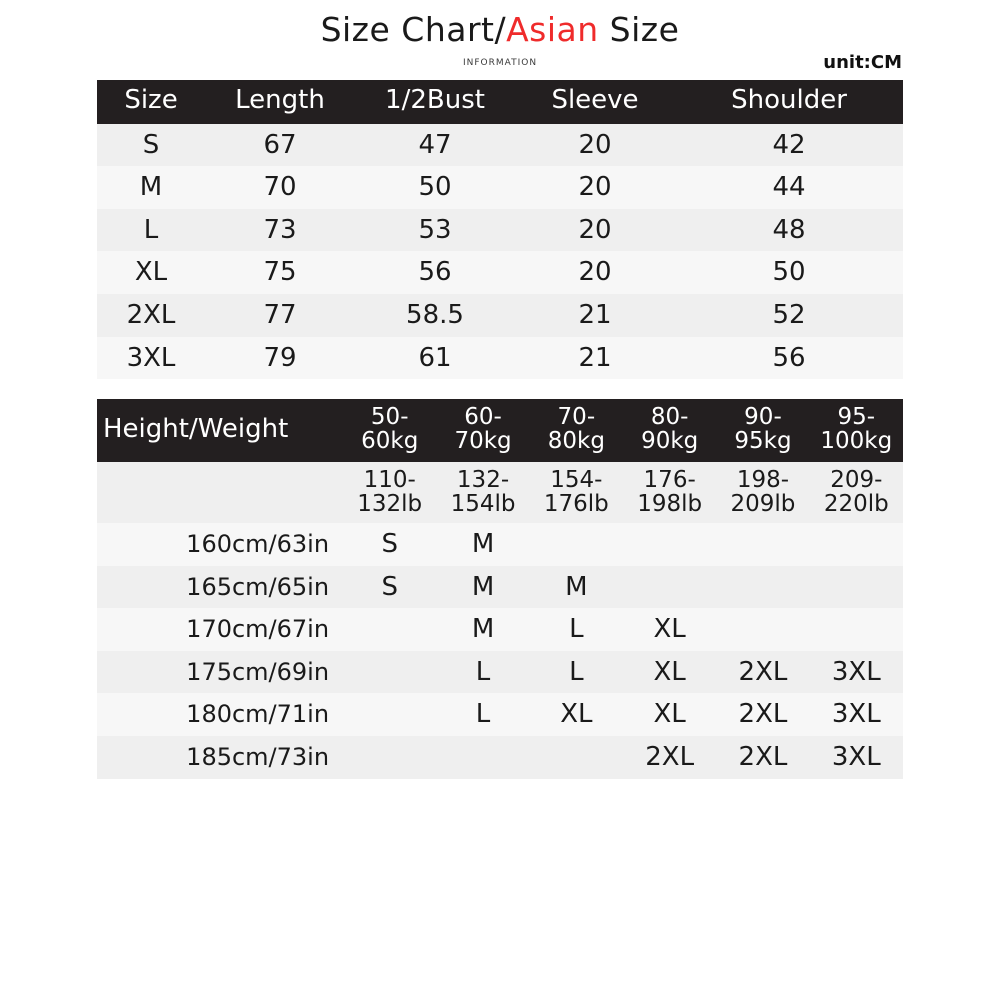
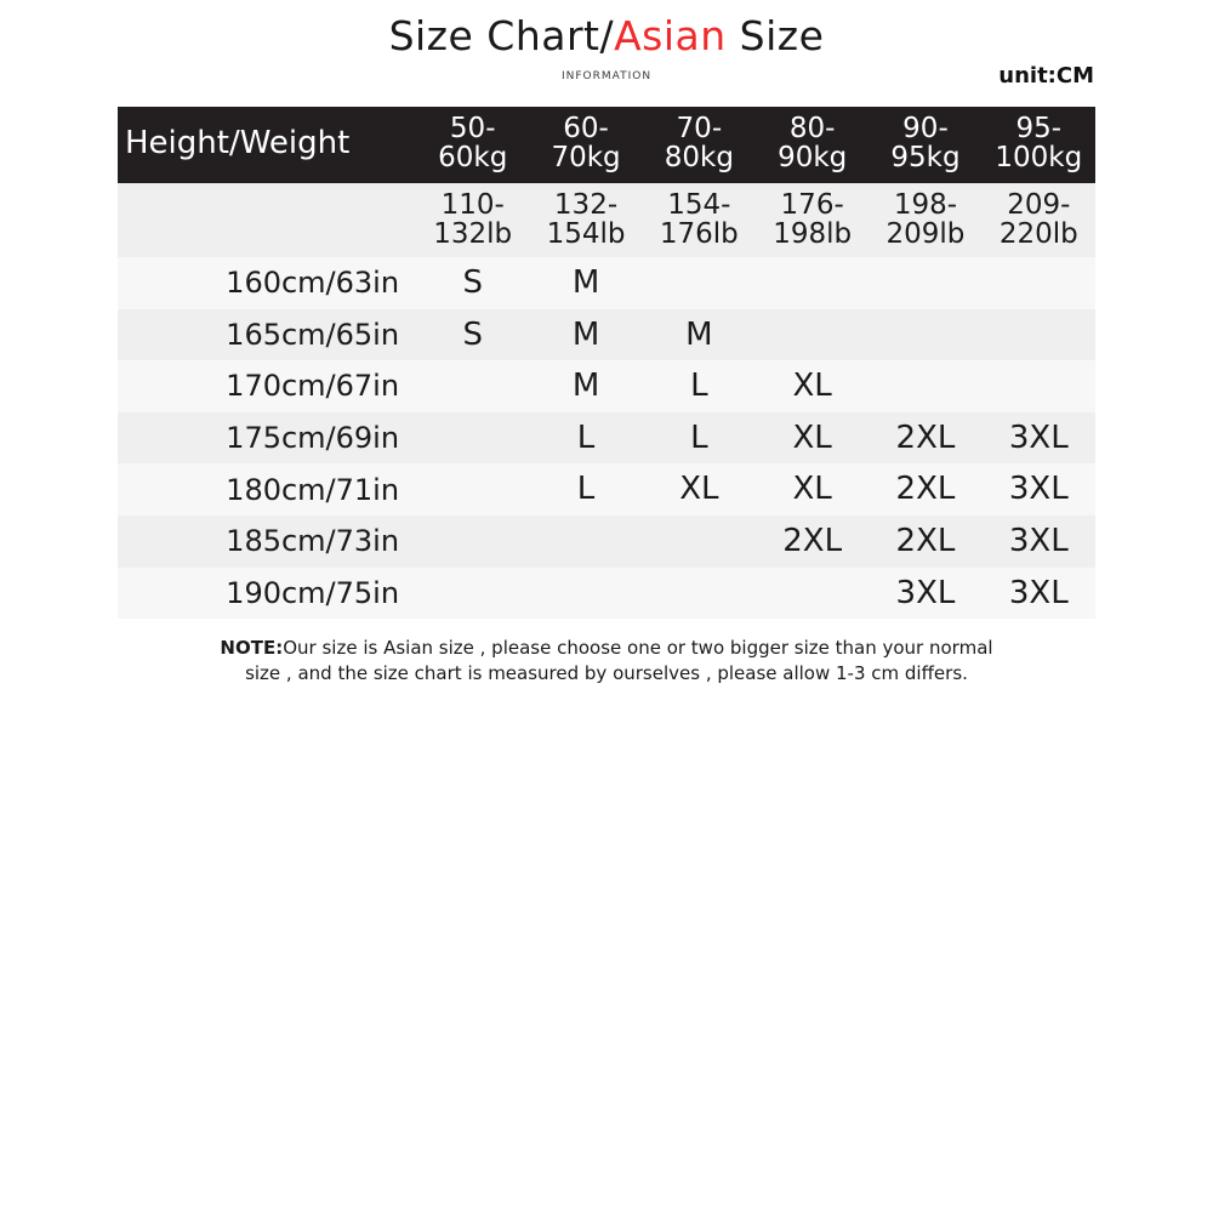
  Size Chart/Asian Size
  INFORMATION
  unit:CM
- Size	Length	1/2Bust	Sleeve	Shoulder
- S	67	47	20	42
- M	70	50	20	44
- L	73	53	20	48
- XL	75	56	20	50
- 2XL	77	58.5	21	52
- 3XL	79	61	21	56
  Height/Weight	50-60kg	60-70kg	70-80kg	80-90kg	90-95kg	95-100kg
  	110-132lb	132-154lb	154-176lb	176-198lb	198-209lb	209-220lb
  160cm/63in	S	M
  165cm/65in	S	M	M
  170cm/67in		M	L	XL
  175cm/69in		L	L	XL	2XL	3XL
  180cm/71in		L	XL	XL	2XL	3XL
  185cm/73in				2XL	2XL	3XL
+ 190cm/75in					3XL	3XL
+ NOTE:Our size is Asian size , please choose one or two bigger size than your normal
+ size , and the size chart is measured by ourselves , please allow 1-3 cm differs.
